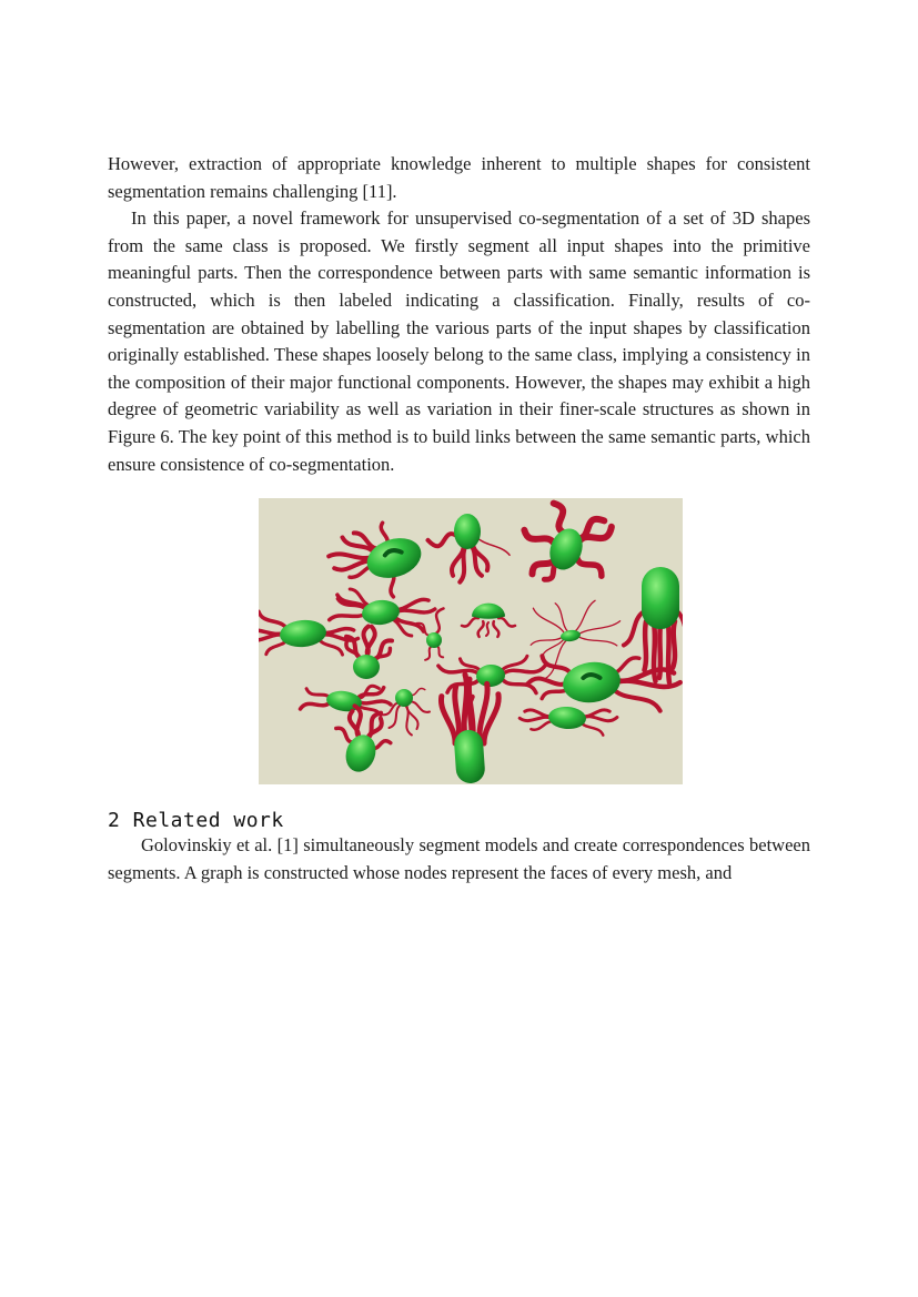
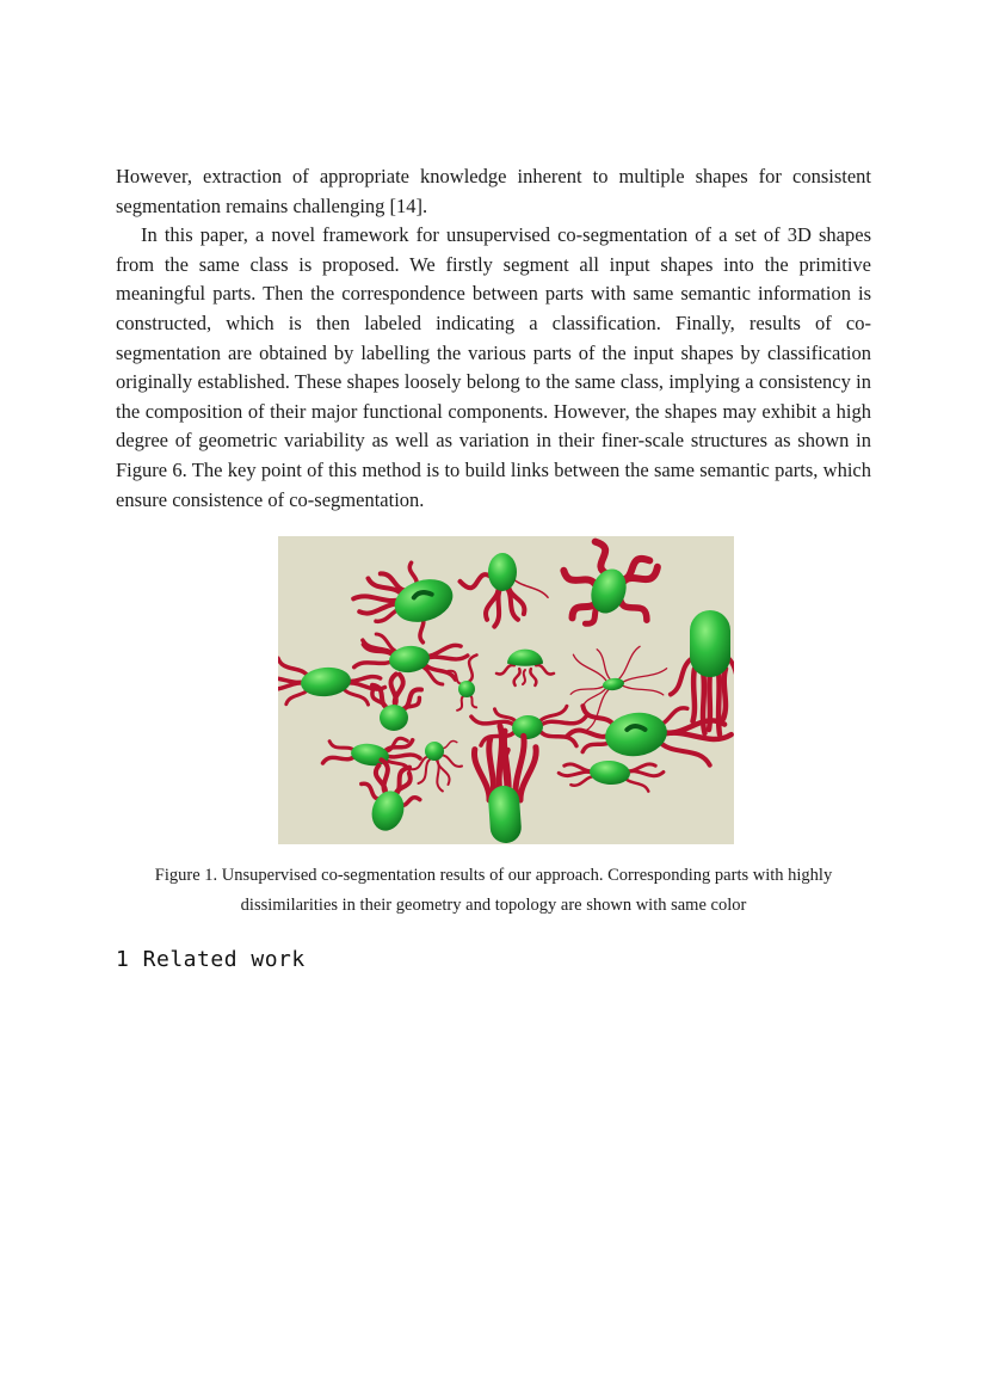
- However, extraction of appropriate knowledge inherent to multiple shapes for consistent segmentation remains challenging [11].
+ However, extraction of appropriate knowledge inherent to multiple shapes for consistent segmentation remains challenging [14].
  In this paper, a novel framework for unsupervised co-segmentation of a set of 3D shapes from the same class is proposed. We firstly segment all input shapes into the primitive meaningful parts. Then the correspondence between parts with same semantic information is constructed, which is then labeled indicating a classification. Finally, results of co-segmentation are obtained by labelling the various parts of the input shapes by classification originally established. These shapes loosely belong to the same class, implying a consistency in the composition of their major functional components. However, the shapes may exhibit a high degree of geometric variability as well as variation in their finer-scale structures as shown in Figure 6. The key point of this method is to build links between the same semantic parts, which ensure consistence of co-segmentation.
+ Figure 1. Unsupervised co-segmentation results of our approach. Corresponding parts with highly dissimilarities in their geometry and topology are shown with same color
- 2 Related work
+ 1 Related work
- Golovinskiy et al. [1] simultaneously segment models and create correspondences between segments. A graph is constructed whose nodes represent the faces of every mesh, and
